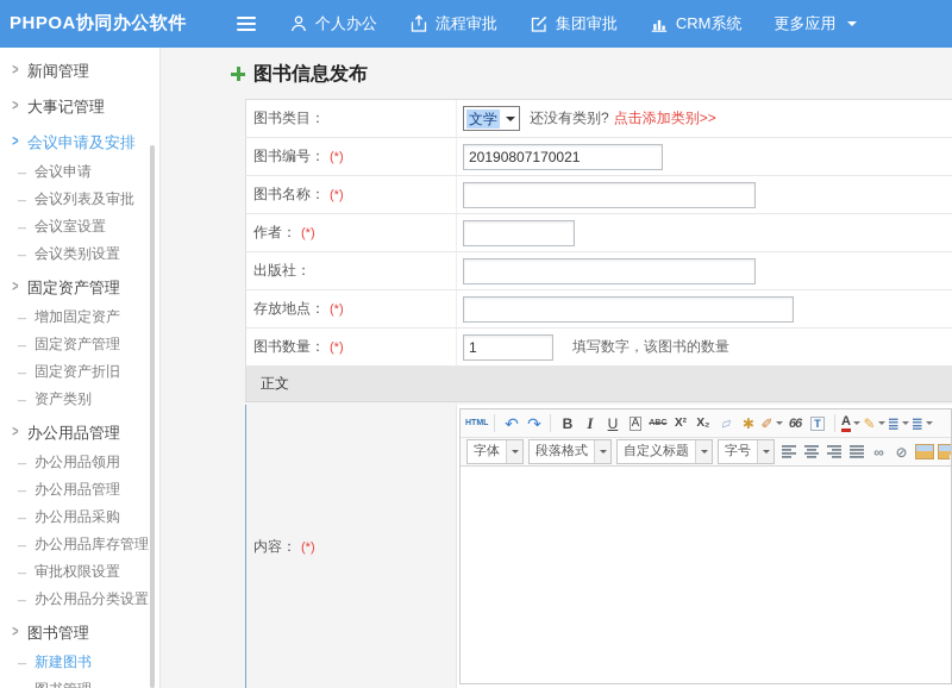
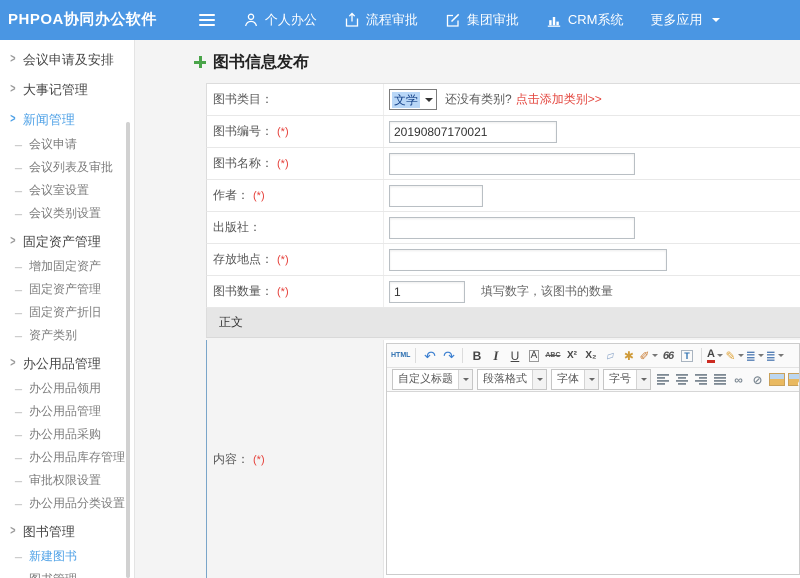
  PHPOA协同办公软件
  个人办公
  流程审批
  集团审批
  CRM系统
  更多应用
- 新闻管理
+ 会议申请及安排
  大事记管理
- 会议申请及安排
+ 新闻管理
  会议申请
  会议列表及审批
  会议室设置
  会议类别设置
  固定资产管理
  增加固定资产
  固定资产管理
  固定资产折旧
  资产类别
  办公用品管理
  办公用品领用
  办公用品管理
  办公用品采购
  办公用品库存管理
  审批权限设置
  办公用品分类设置
  图书管理
  新建图书
  图书信息发布
  图书类目：
  文学
  还没有类别?
  点击添加类别>>
  图书编号：
  (*)
  20190807170021
  图书名称：
  (*)
  作者：
  (*)
  出版社：
  存放地点：
  (*)
  图书数量：
  (*)
  1
  填写数字，该图书的数量
  正文
  内容：
  (*)
  ↶
  ↷
  B
  I
  U
  A
  X²
  X₂
  ✱
  ✐
  66
  T
  A
  ✎
  ≣
  ≣
- 字体
+ 自定义标题
  段落格式
- 自定义标题
+ 字体
  字号
  ∞
  ⊘
